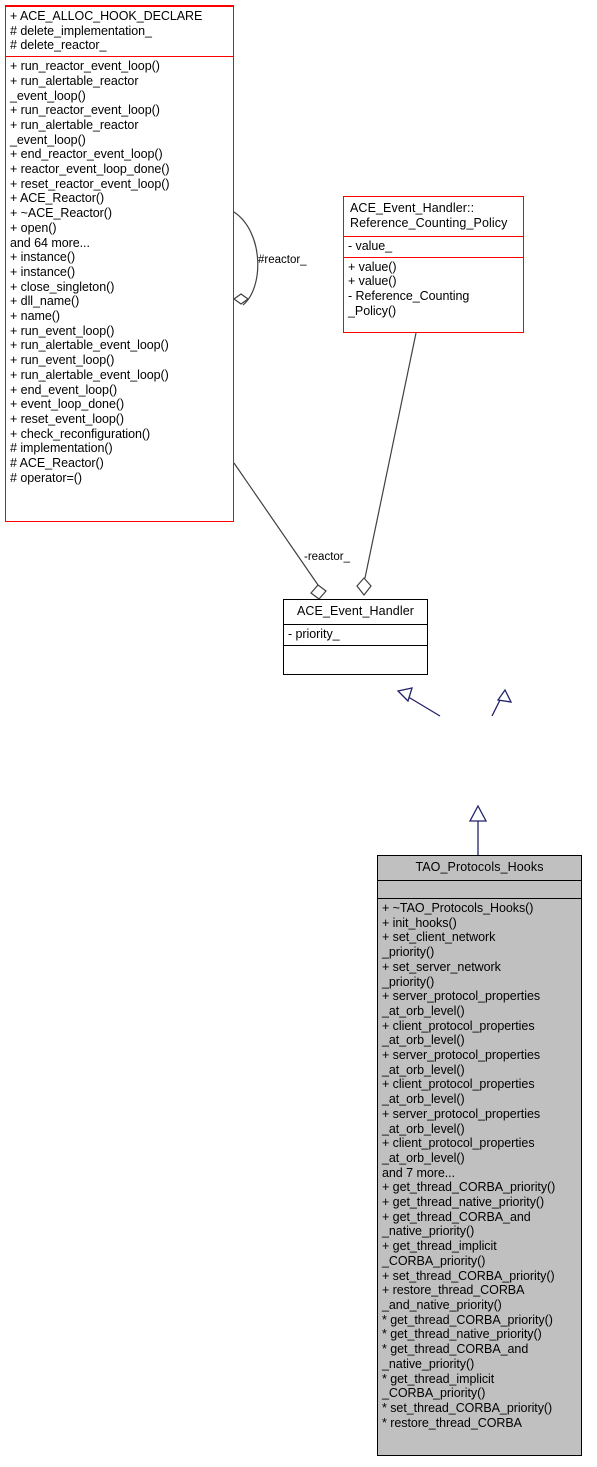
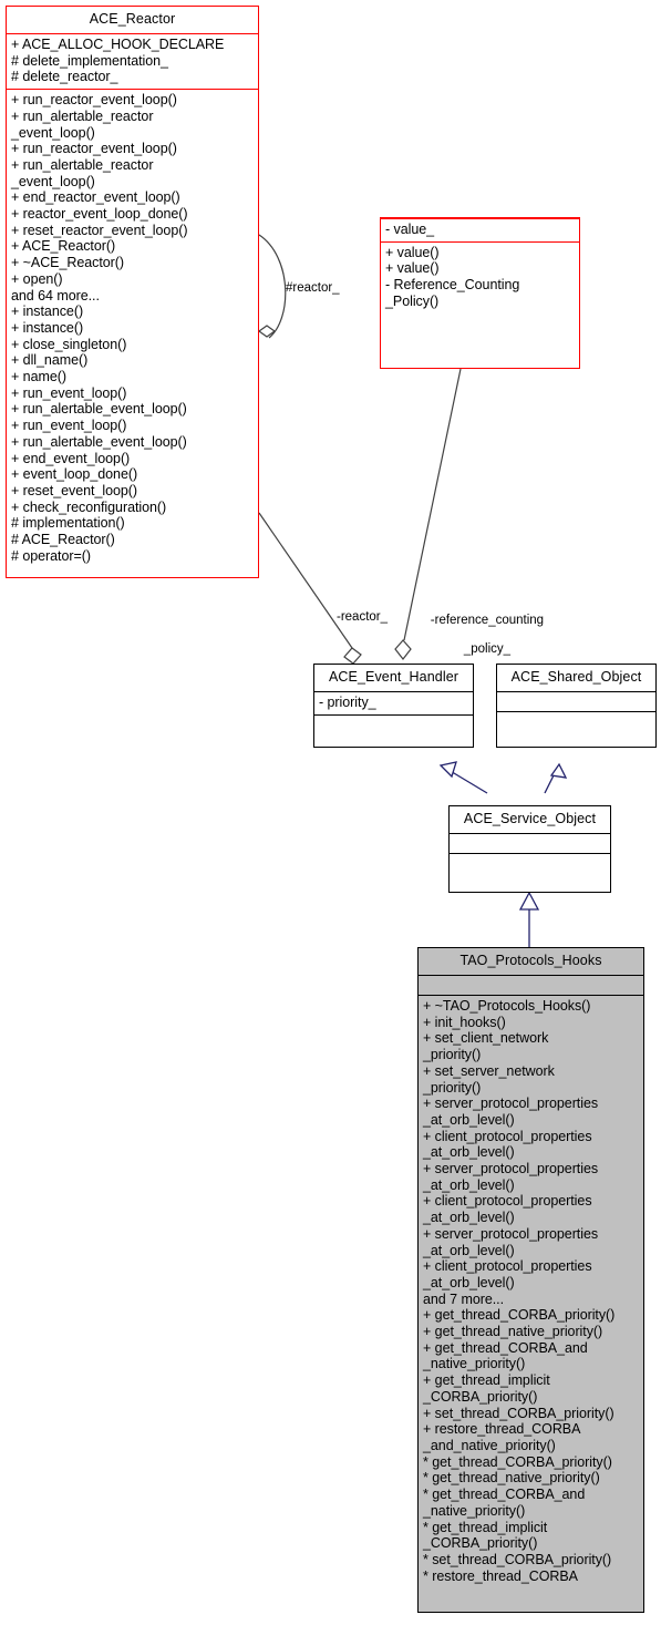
  #reactor_
  -reactor_
+ -reference_counting
+ _policy_
+ ACE_Reactor
  + ACE_ALLOC_HOOK_DECLARE
  # delete_implementation_
  # delete_reactor_
  + run_reactor_event_loop()
  + run_alertable_reactor
  _event_loop()
  + run_reactor_event_loop()
  + run_alertable_reactor
  _event_loop()
  + end_reactor_event_loop()
  + reactor_event_loop_done()
  + reset_reactor_event_loop()
  + ACE_Reactor()
  + ~ACE_Reactor()
  + open()
  and 64 more...
  + instance()
  + instance()
  + close_singleton()
  + dll_name()
  + name()
  + run_event_loop()
  + run_alertable_event_loop()
  + run_event_loop()
  + run_alertable_event_loop()
  + end_event_loop()
  + event_loop_done()
  + reset_event_loop()
  + check_reconfiguration()
  # implementation()
  # ACE_Reactor()
  # operator=()
- ACE_Event_Handler::
- Reference_Counting_Policy
  - value_
  + value()
  + value()
  - Reference_Counting
  _Policy()
  ACE_Event_Handler
  - priority_
+ ACE_Shared_Object
+ ACE_Service_Object
  TAO_Protocols_Hooks
  + ~TAO_Protocols_Hooks()
  + init_hooks()
  + set_client_network
  _priority()
  + set_server_network
  _priority()
  + server_protocol_properties
  _at_orb_level()
  + client_protocol_properties
  _at_orb_level()
  + server_protocol_properties
  _at_orb_level()
  + client_protocol_properties
  _at_orb_level()
  + server_protocol_properties
  _at_orb_level()
  + client_protocol_properties
  _at_orb_level()
  and 7 more...
  + get_thread_CORBA_priority()
  + get_thread_native_priority()
  + get_thread_CORBA_and
  _native_priority()
  + get_thread_implicit
  _CORBA_priority()
  + set_thread_CORBA_priority()
  + restore_thread_CORBA
  _and_native_priority()
  * get_thread_CORBA_priority()
  * get_thread_native_priority()
  * get_thread_CORBA_and
  _native_priority()
  * get_thread_implicit
  _CORBA_priority()
  * set_thread_CORBA_priority()
  * restore_thread_CORBA
